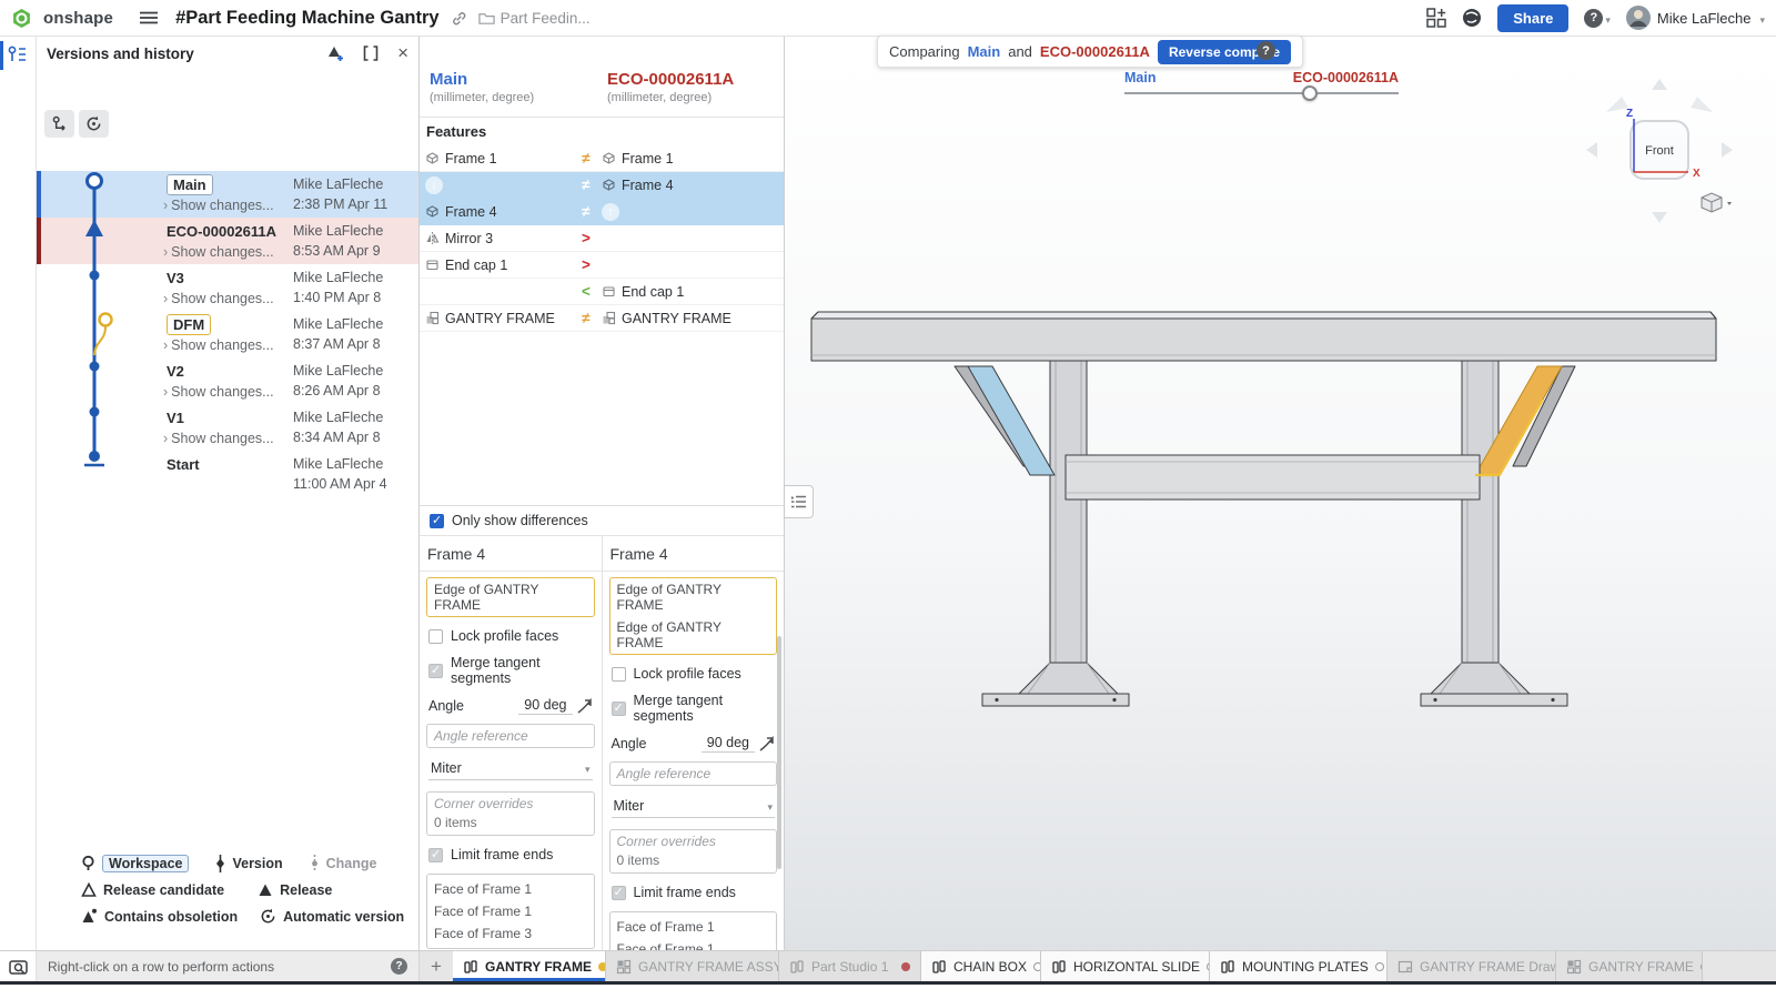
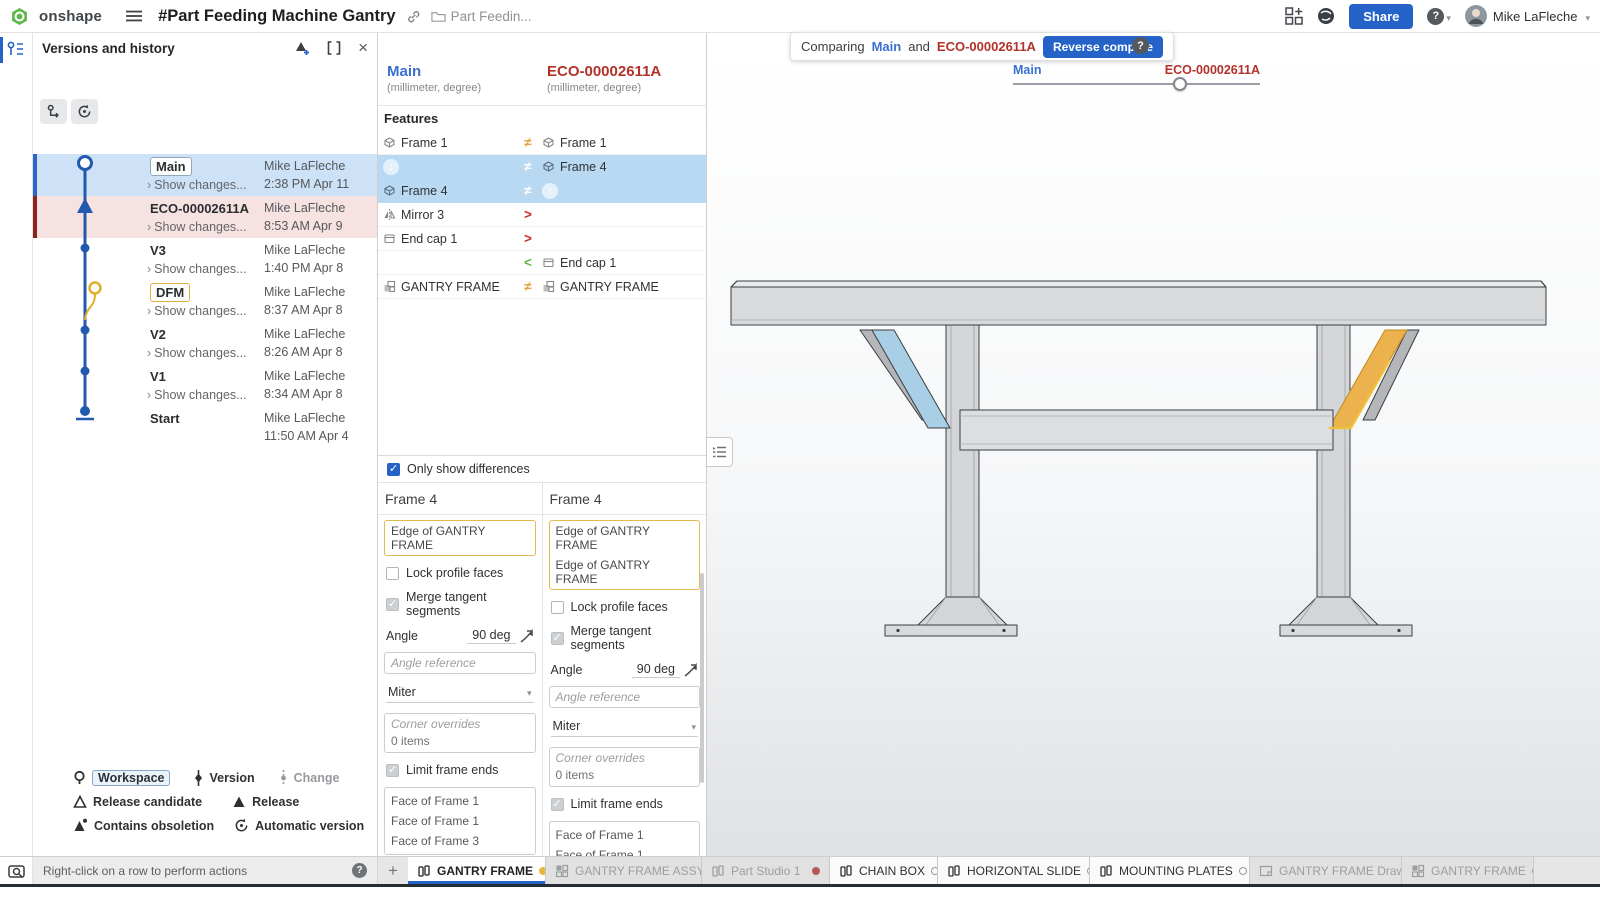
  onshape
  #Part Feeding Machine Gantry
  Part Feedin...
  Share
  ?
  Mike LaFleche
  Versions and history
  Main
  › Show changes...
  Mike LaFleche
  2:38 PM Apr 11
  ECO-00002611A
  › Show changes...
  Mike LaFleche
  8:53 AM Apr 9
  V3
  › Show changes...
  Mike LaFleche
  1:40 PM Apr 8
  DFM
  › Show changes...
  Mike LaFleche
  8:37 AM Apr 8
  V2
  › Show changes...
  Mike LaFleche
  8:26 AM Apr 8
  V1
  › Show changes...
  Mike LaFleche
  8:34 AM Apr 8
  Start
  Mike LaFleche
- 11:00 AM Apr 4
+ 11:50 AM Apr 4
  Workspace
  Version
  Change
  Release candidate
  Release
  Contains obsoletion
  Automatic version
  Main
  (millimeter, degree)
  ECO-00002611A
  (millimeter, degree)
  Features
  Frame 1
  ≠
  Frame 1
  ≠
  Frame 4
  Frame 4
  ≠
  Mirror 3
  >
  End cap 1
  >
  <
  End cap 1
  GANTRY FRAME
  ≠
  GANTRY FRAME
  Only show differences
  Frame 4
  Edge of GANTRY FRAME
  Lock profile faces
  Merge tangent segments
  Angle
  90 deg
  Angle reference
  Miter
  Corner overrides
  0 items
  Limit frame ends
  Face of Frame 1
  Face of Frame 1
  Face of Frame 3
  Frame 4
  Edge of GANTRY FRAME
  Edge of GANTRY FRAME
  Lock profile faces
  Merge tangent segments
  Angle
  90 deg
  Angle reference
  Miter
  Corner overrides
  0 items
  Limit frame ends
  Face of Frame 1
  Face of Frame 1
  Comparing
  Main
  and
  ECO-00002611A
  Reverse come
  ?
  Main
  ECO-00002611A
- Front
- Z
- X
  Right-click on a row to perform actions
  ?
  +
  GANTRY FRAME
  GANTRY FRAME ASSY
  Part Studio 1
  CHAIN BOX
  HORIZONTAL SLIDE
  MOUNTING PLATES
  GANTRY FRAME Draw
  GANTRY FRAME
